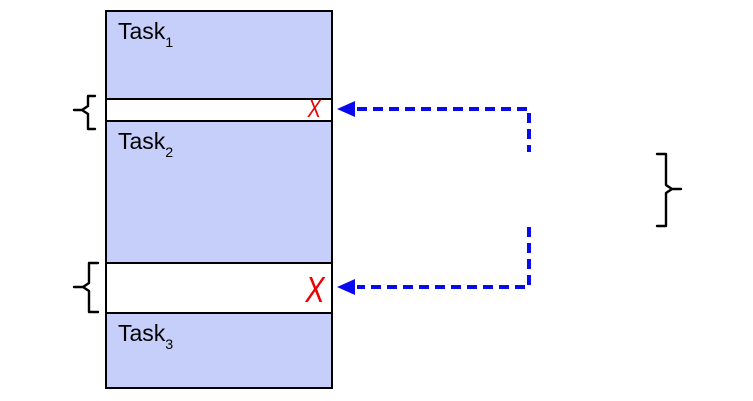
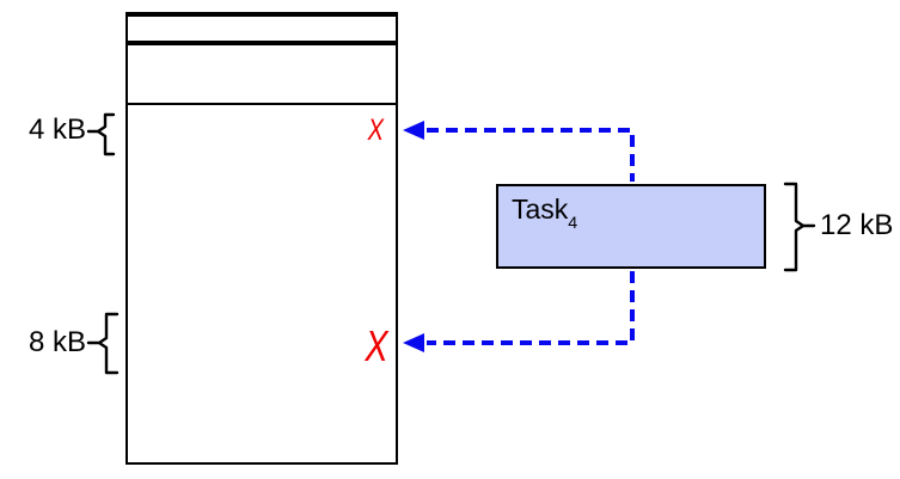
- Task1
- Task2
- Task3
  X
  X
+ 4 kB
+ 8 kB
+ Task4
+ 12 kB
